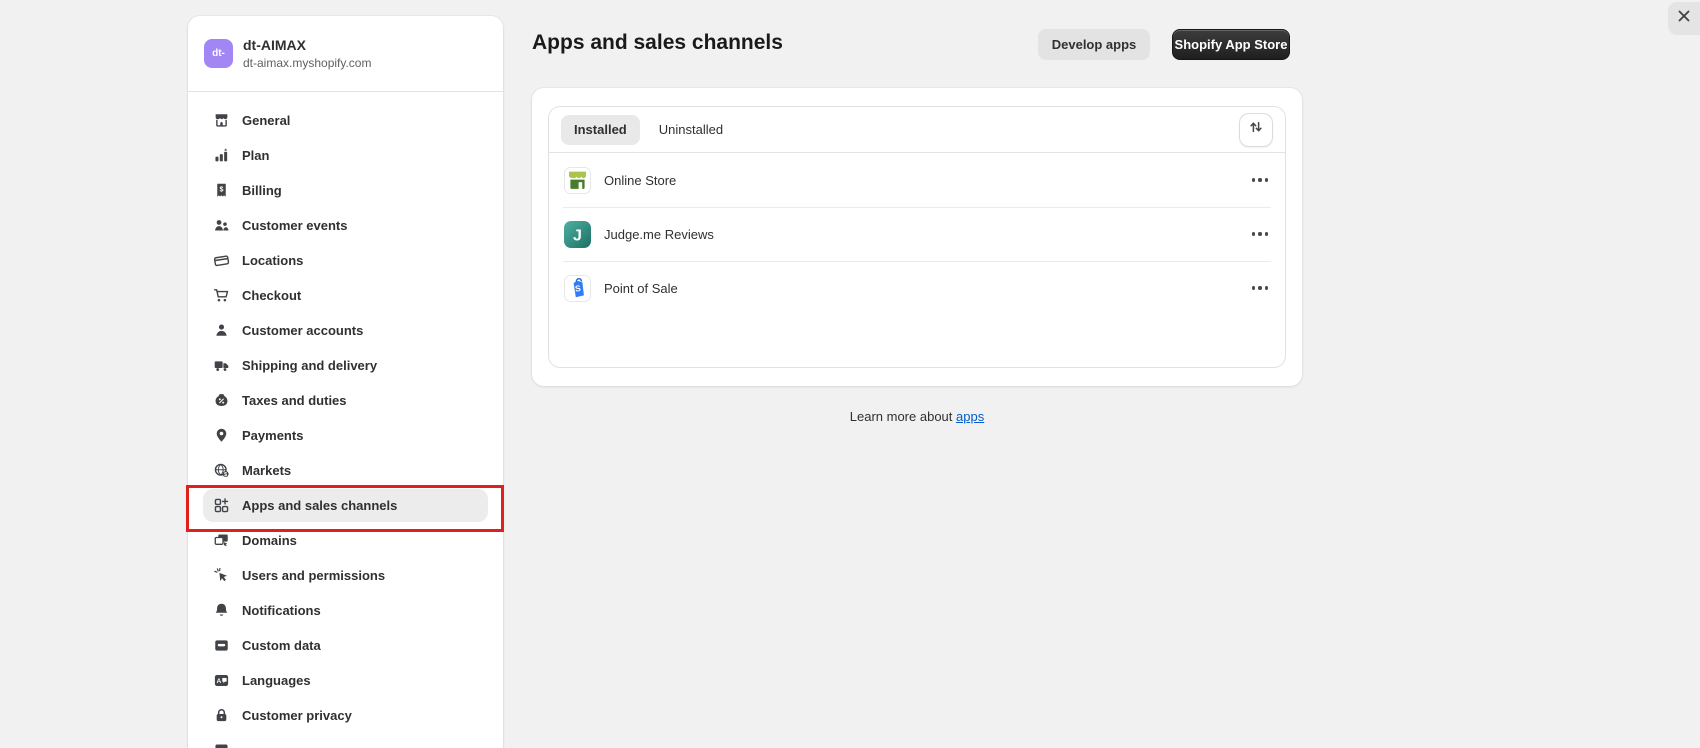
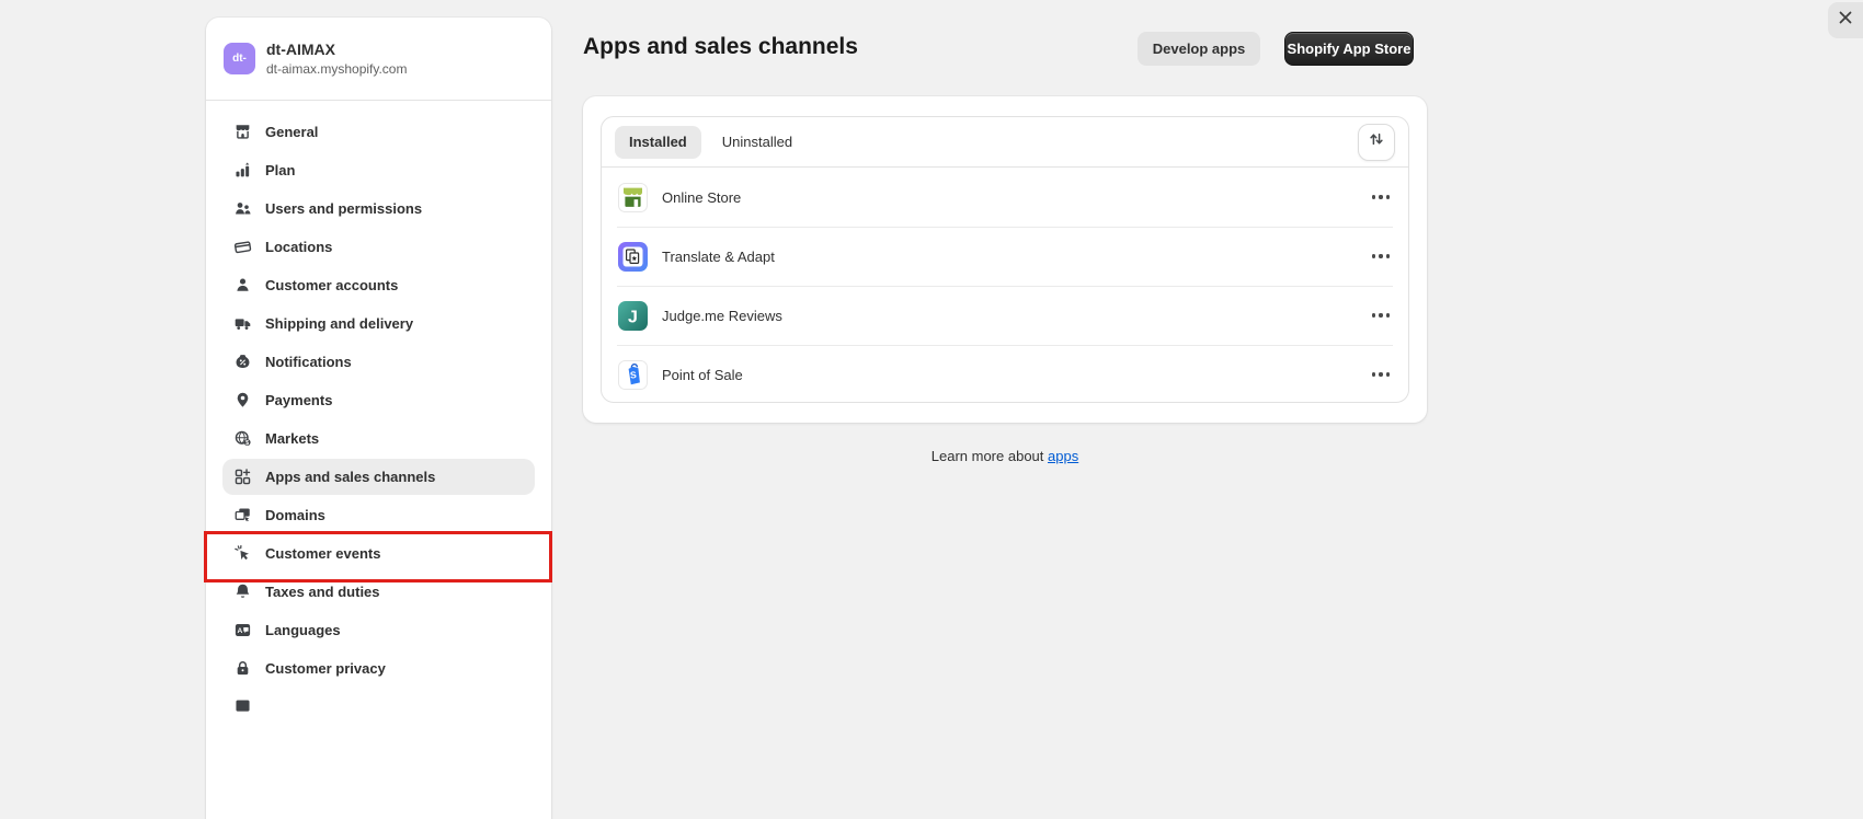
  dt-
  dt-AIMAX
  dt-aimax.myshopify.com
  General
  Plan
- $
- Billing
- Customer events
+ Users and permissions
  Locations
- Checkout
  Customer accounts
  Shipping and delivery
- Taxes and duties
+ Notifications
  Payments
  Markets
  Apps and sales channels
  Domains
- Users and permissions
+ Customer events
- Notifications
+ Taxes and duties
- Custom data
  Languages
  Customer privacy
  Apps and sales channels
  Develop apps
  Shopify App Store
  Installed
  Uninstalled
  Online Store
+ Translate & Adapt
  J
  Judge.me Reviews
  Point of Sale
  Learn more about apps
